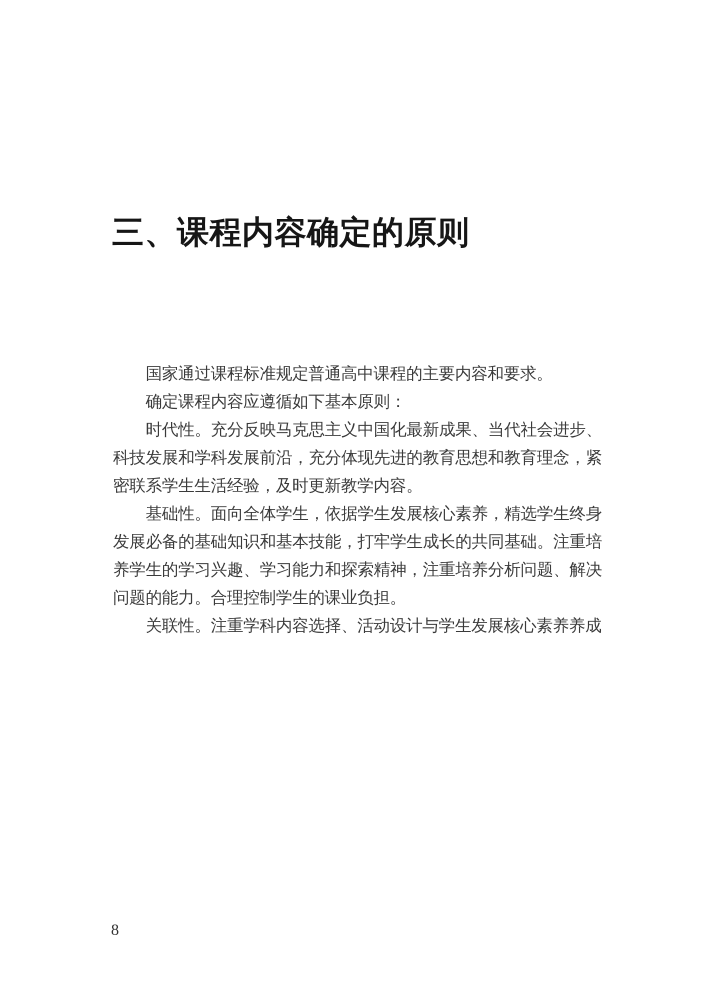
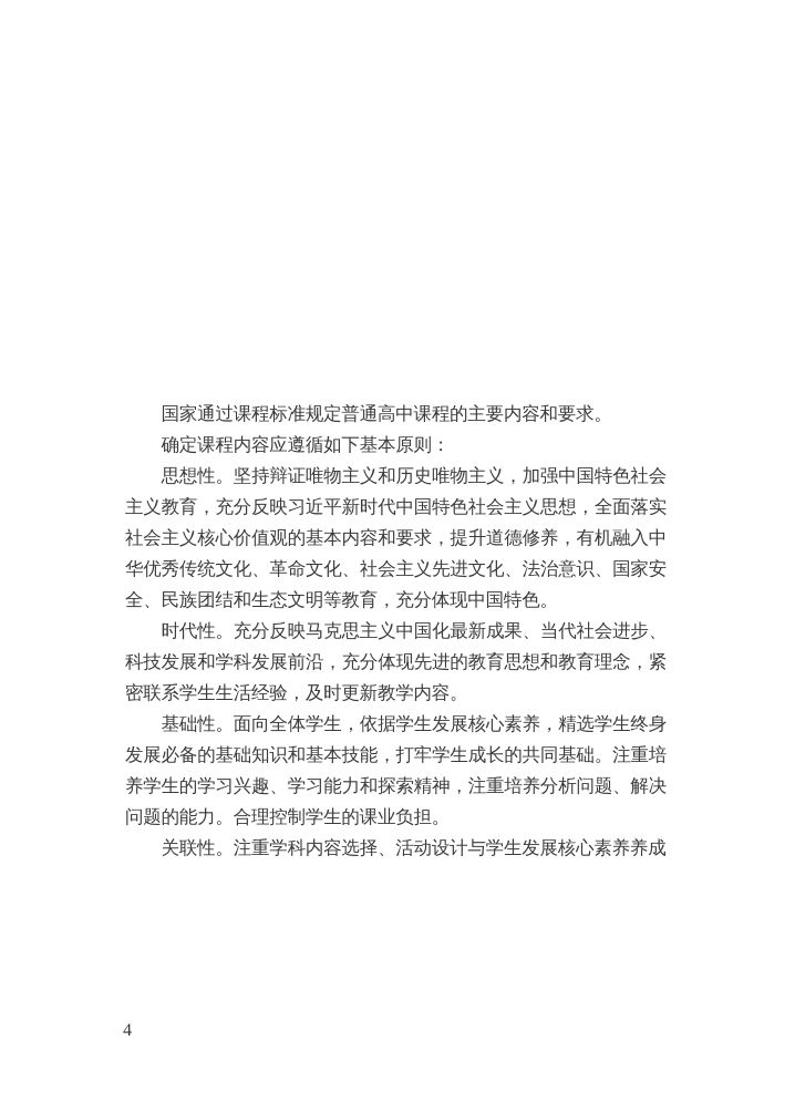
- 三、课程内容确定的原则
  国家通过课程标准规定普通高中课程的主要内容和要求。
  确定课程内容应遵循如下基本原则：
+ 思想性。坚持辩证唯物主义和历史唯物主义，加强中国特色社会主义教育，充分反映习近平新时代中国特色社会主义思想，全面落实社会主义核心价值观的基本内容和要求，提升道德修养，有机融入中华优秀传统文化、革命文化、社会主义先进文化、法治意识、国家安全、民族团结和生态文明等教育，充分体现中国特色。
  时代性。充分反映马克思主义中国化最新成果、当代社会进步、科技发展和学科发展前沿，充分体现先进的教育思想和教育理念，紧密联系学生生活经验，及时更新教学内容。
  基础性。面向全体学生，依据学生发展核心素养，精选学生终身发展必备的基础知识和基本技能，打牢学生成长的共同基础。注重培养学生的学习兴趣、学习能力和探索精神，注重培养分析问题、解决问题的能力。合理控制学生的课业负担。
  关联性。注重学科内容选择、活动设计与学生发展核心素养养成
- 8
+ 4
